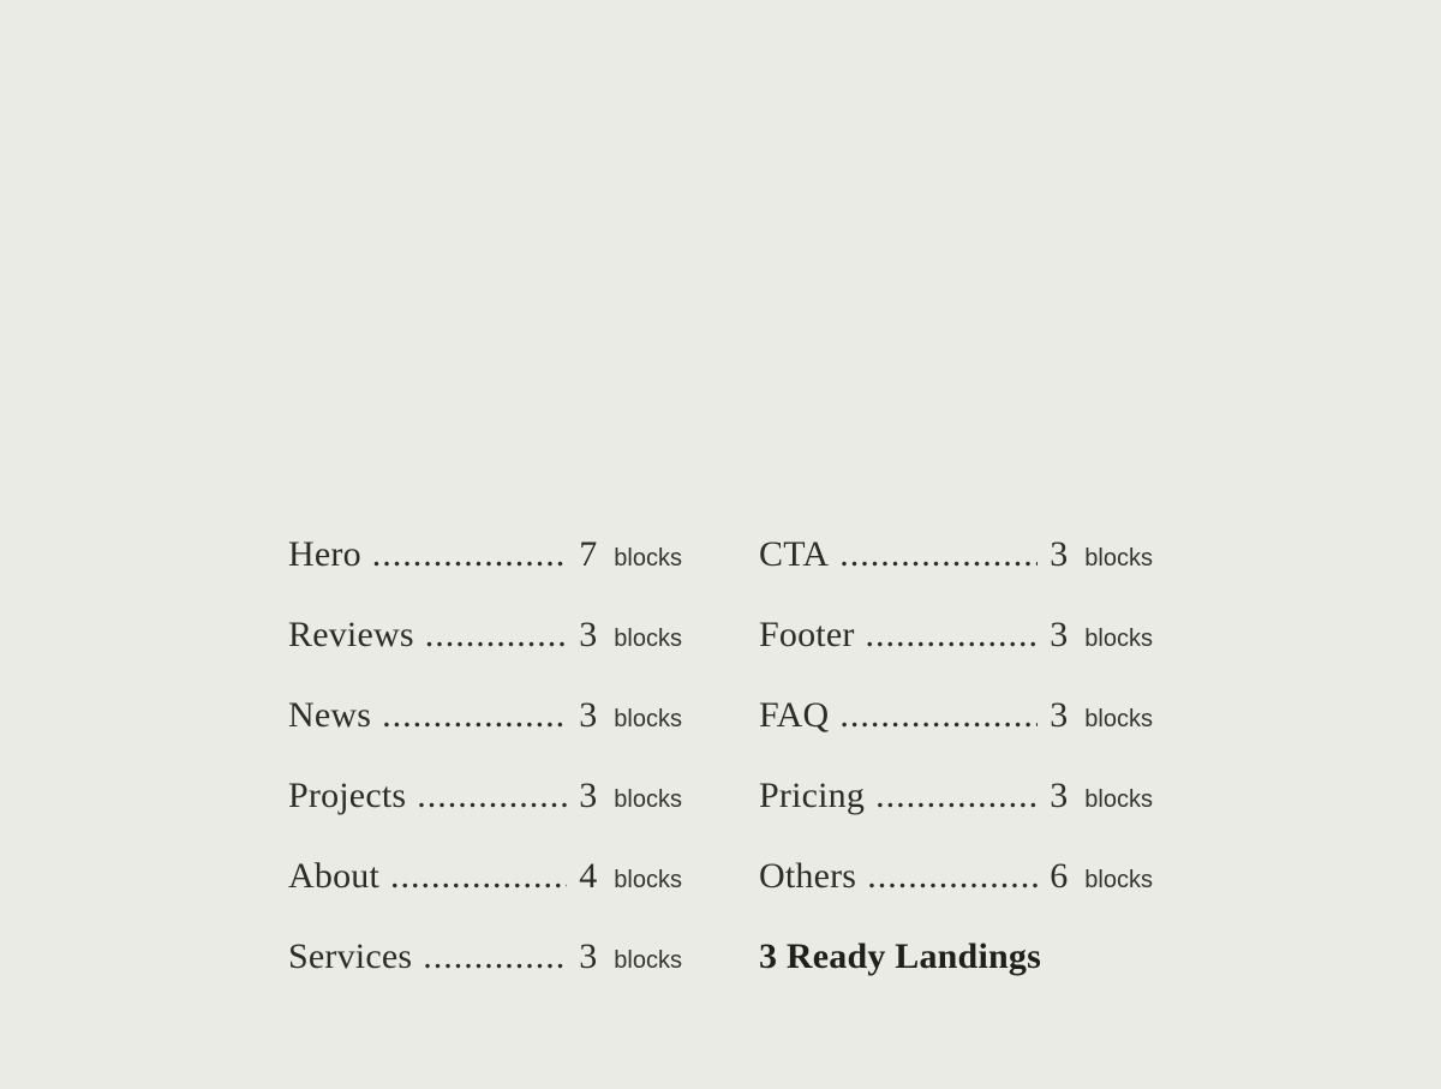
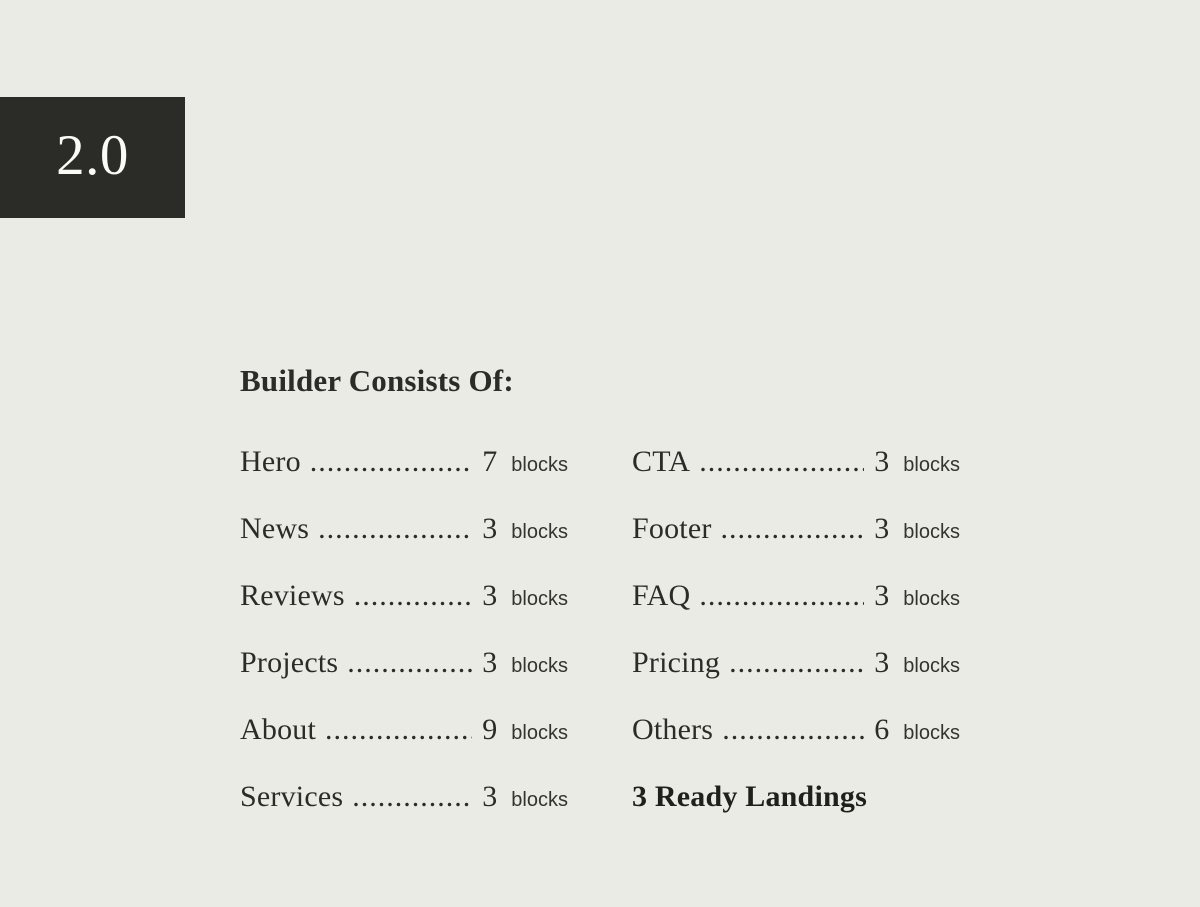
+ 2.0
+ Builder Consists Of:
  Hero
  7
  blocks
- Reviews
+ News
  3
  blocks
- News
+ Reviews
  3
  blocks
  Projects
  3
  blocks
  About
- 4
+ 9
  blocks
  Services
  3
  blocks
  CTA
  3
  blocks
  Footer
  3
  blocks
  FAQ
  3
  blocks
  Pricing
  3
  blocks
  Others
  6
  blocks
  3 Ready Landings
